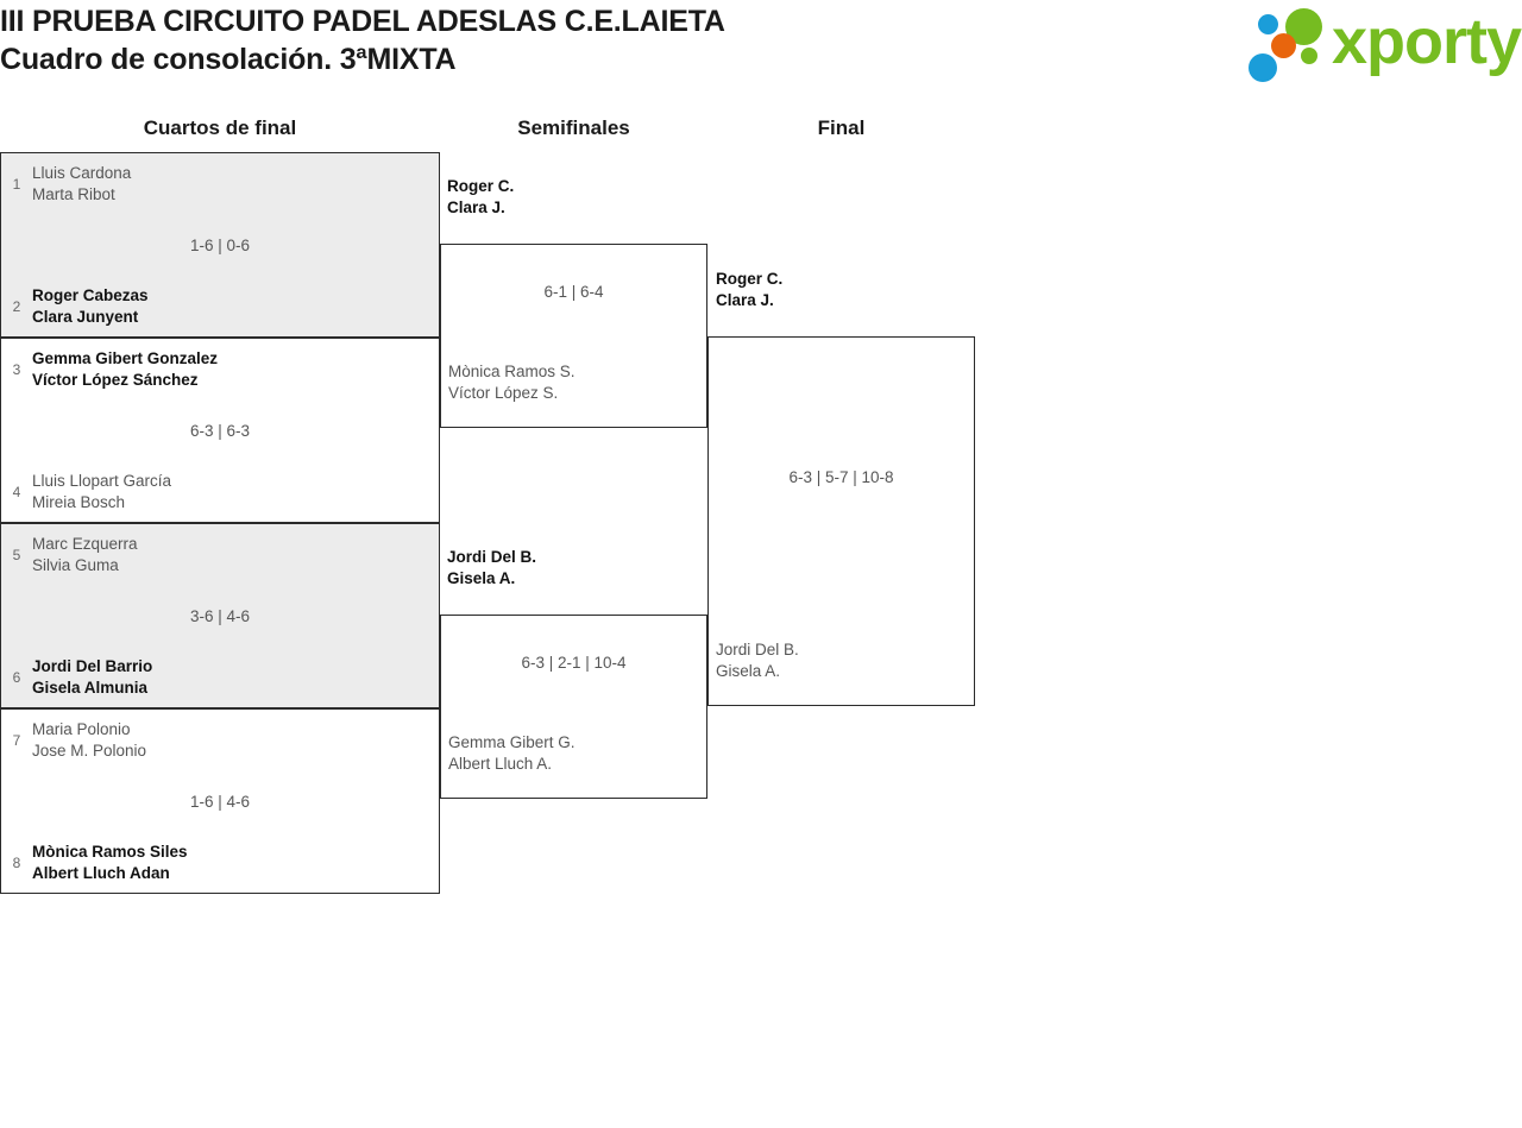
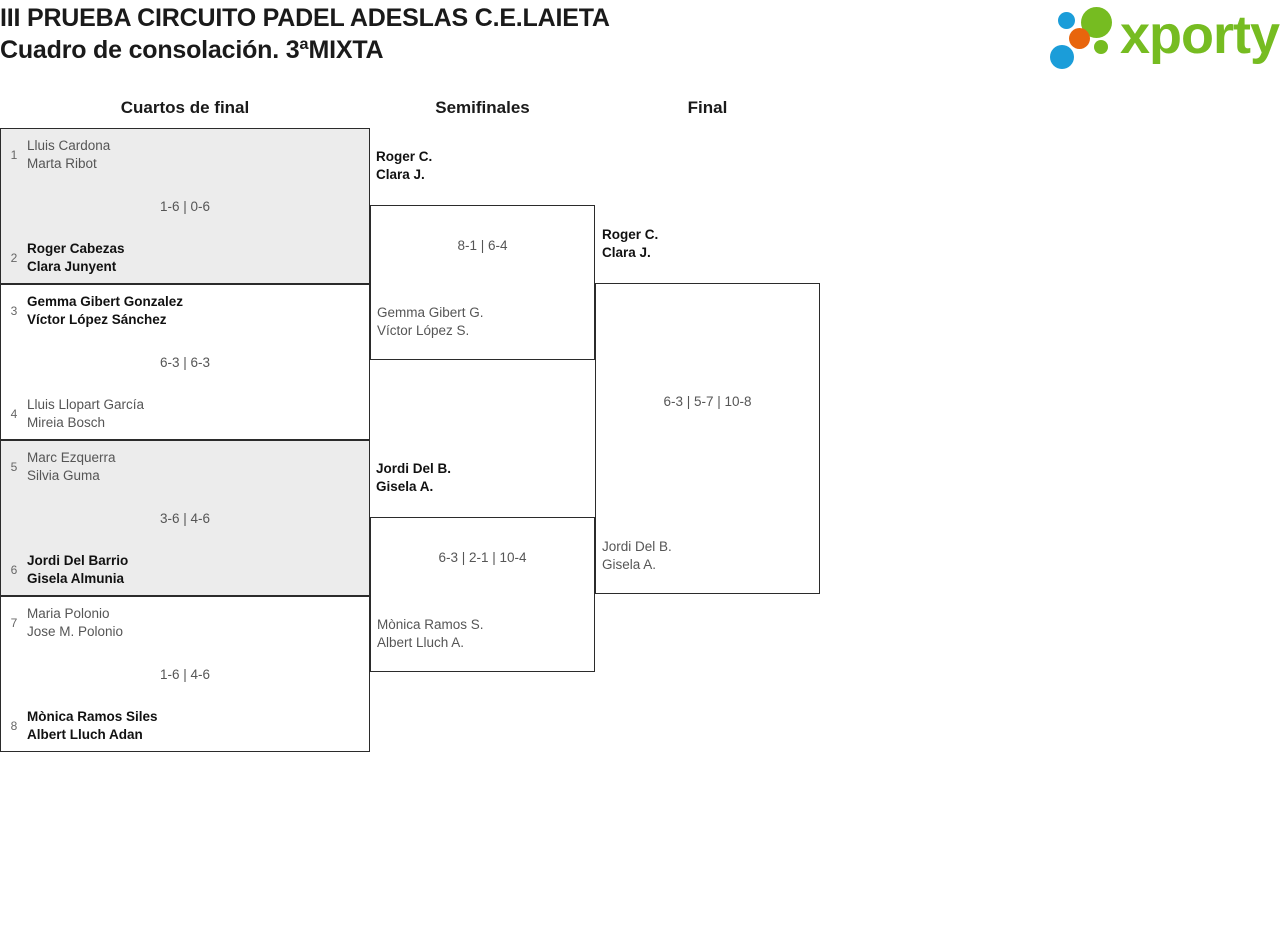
  III PRUEBA CIRCUITO PADEL ADESLAS C.E.LAIETA
  Cuadro de consolación. 3ªMIXTA
  xporty
  Cuartos de final
  Semifinales
  Final
  1
  Lluis Cardona
  Marta Ribot
  1-6 | 0-6
  2
  Roger Cabezas
  Clara Junyent
  3
  Gemma Gibert Gonzalez
  Víctor López Sánchez
  6-3 | 6-3
  4
  Lluis Llopart García
  Mireia Bosch
  5
  Marc Ezquerra
  Silvia Guma
  3-6 | 4-6
  6
  Jordi Del Barrio
  Gisela Almunia
  7
  Maria Polonio
  Jose M. Polonio
  1-6 | 4-6
  8
  Mònica Ramos Siles
  Albert Lluch Adan
  Roger C.
  Clara J.
- 6-1 | 6-4
+ 8-1 | 6-4
- Mònica Ramos S.
+ Gemma Gibert G.
  Víctor López S.
  Jordi Del B.
  Gisela A.
  6-3 | 2-1 | 10-4
- Gemma Gibert G.
+ Mònica Ramos S.
  Albert Lluch A.
  Roger C.
  Clara J.
  6-3 | 5-7 | 10-8
  Jordi Del B.
  Gisela A.
